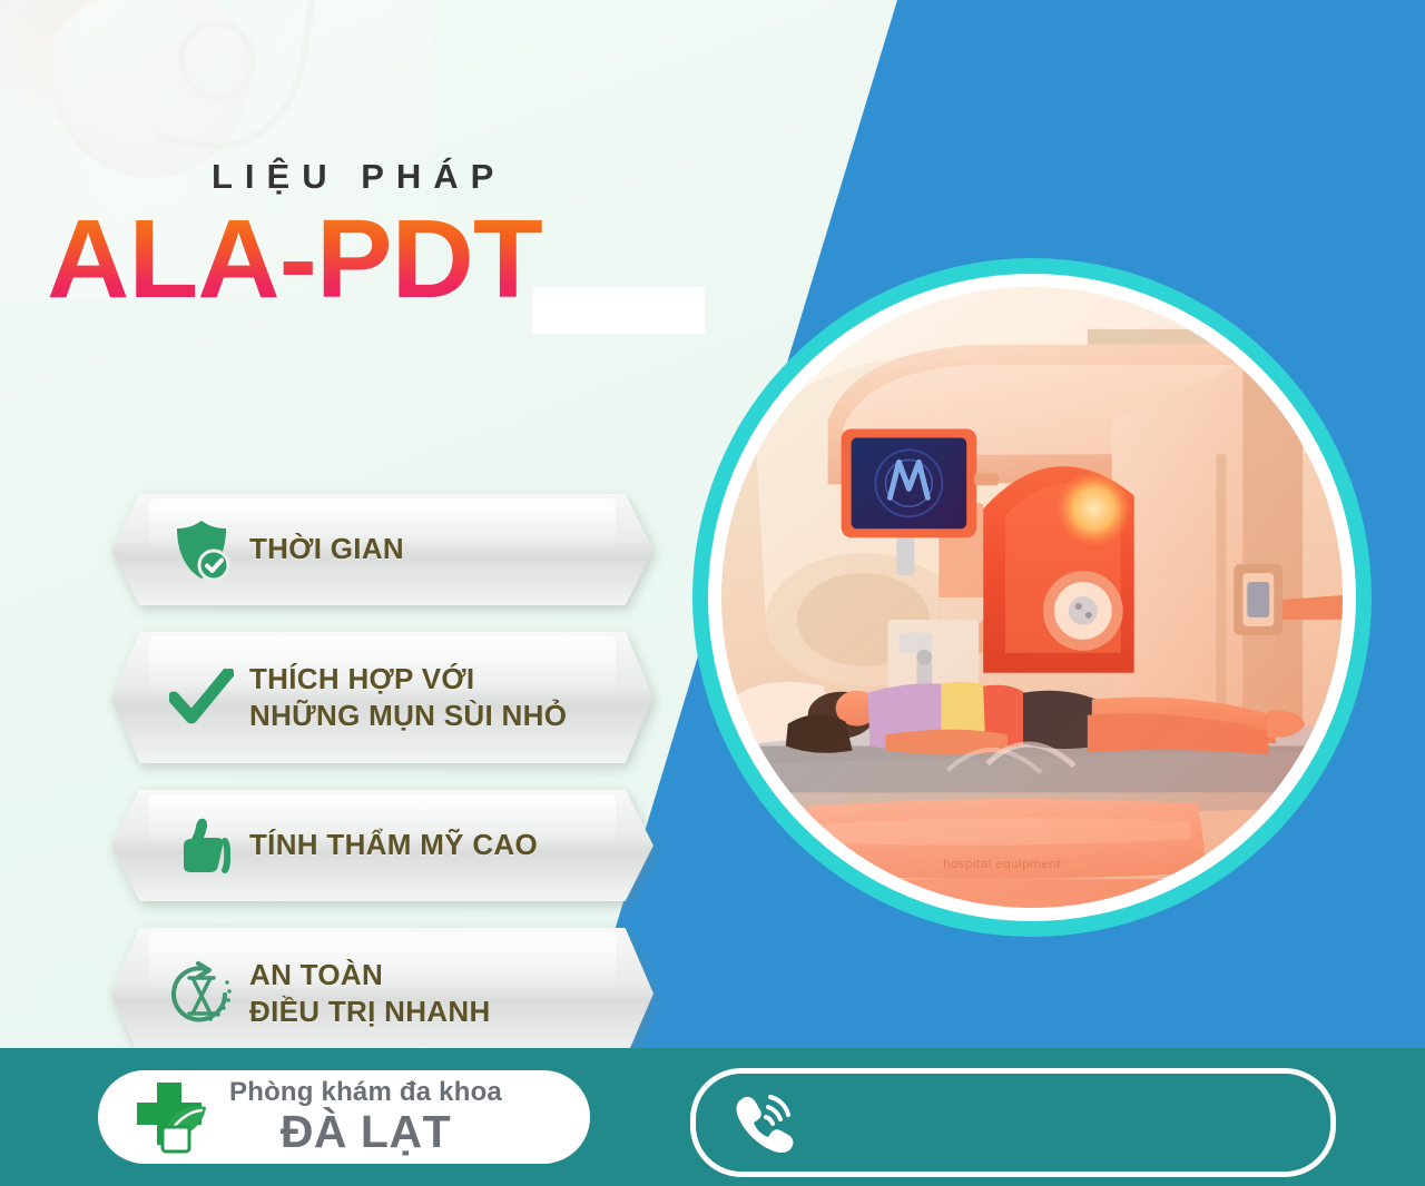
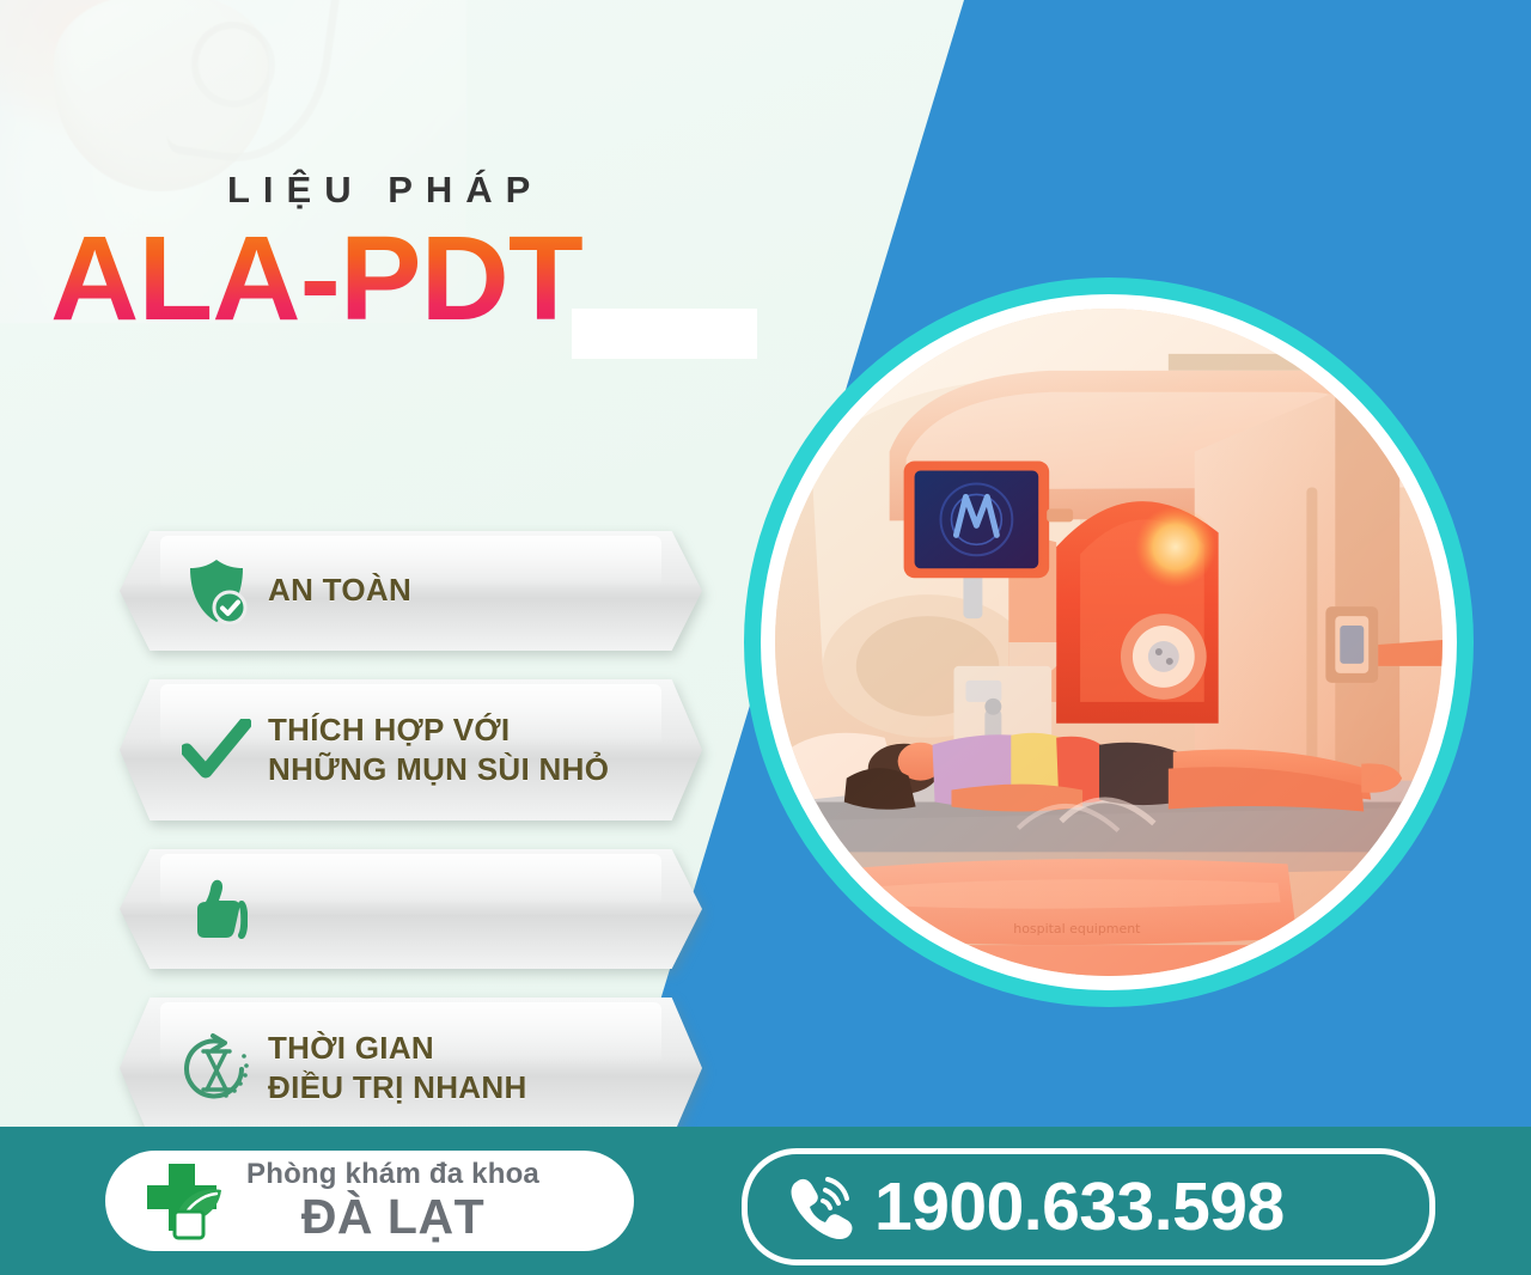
  LIỆU PHÁP
  ALA-PDT
- THỜI GIAN
+ AN TOÀN
  THÍCH HỢP VỚI
  NHỮNG MỤN SÙI NHỎ
- TÍNH THẨM MỸ CAO
- AN TOÀN
+ THỜI GIAN
  ĐIỀU TRỊ NHANH
  Phòng khám đa khoa
  ĐÀ LẠT
+ 1900.633.598
